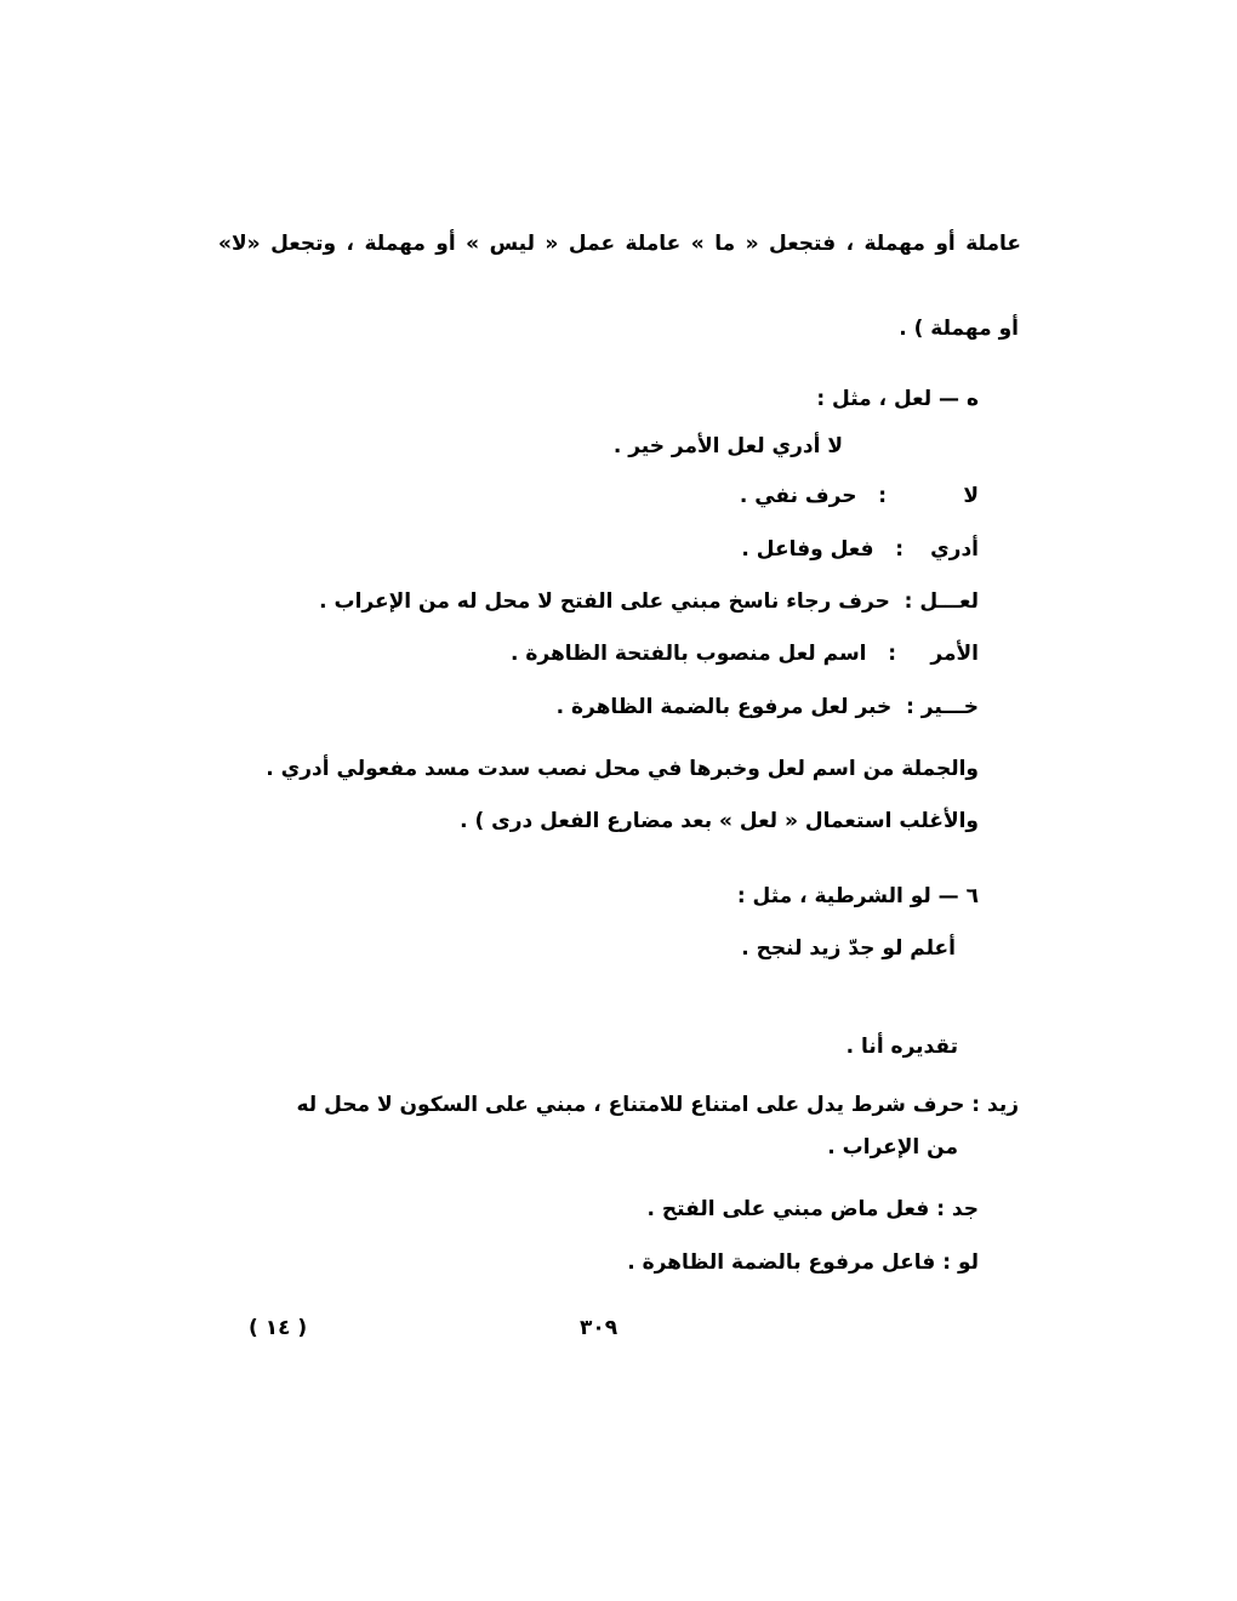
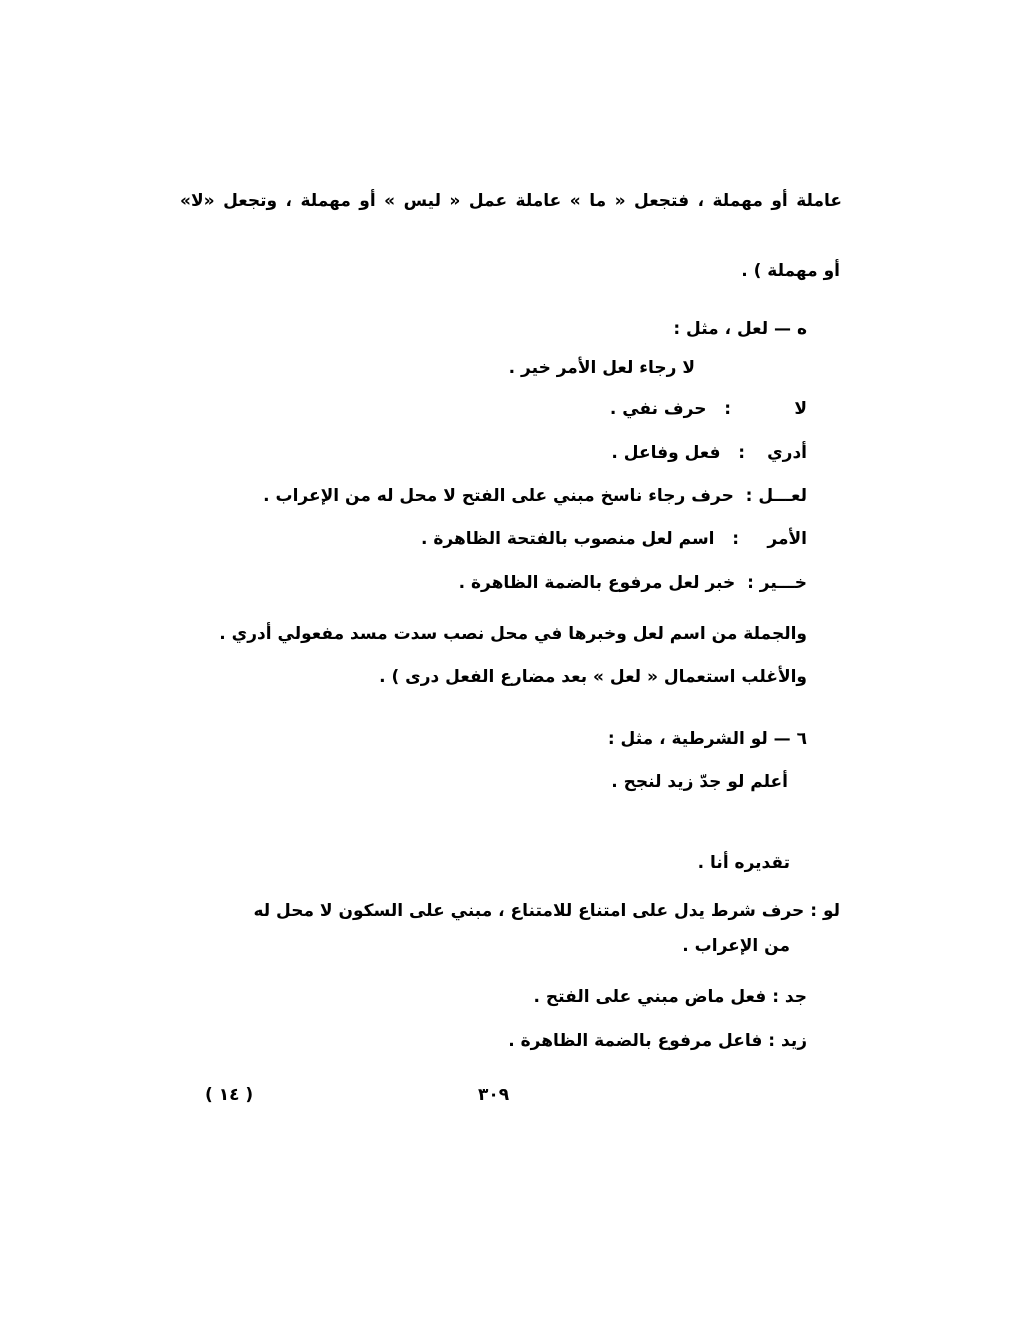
  عاملة أو مهملة ، فتجعل « ما » عاملة عمل « ليس » أو مهملة ، وتجعل «لا»
  أو مهملة ) .
  ه — لعل ، مثل :
- لا أدري لعل الأمر خير .
+ لا رجاء لعل الأمر خير .
  لا : حرف نفي .
  أدري : فعل وفاعل .
  لعـــل : حرف رجاء ناسخ مبني على الفتح لا محل له من الإعراب .
  الأمر : اسم لعل منصوب بالفتحة الظاهرة .
  خـــير : خبر لعل مرفوع بالضمة الظاهرة .
  والجملة من اسم لعل وخبرها في محل نصب سدت مسد مفعولي أدري .
  والأغلب استعمال « لعل » بعد مضارع الفعل درى ) .
  ٦ — لو الشرطية ، مثل :
  أعلم لو جدّ زيد لنجح .
  تقديره أنا .
- زيد : حرف شرط يدل على امتناع للامتناع ، مبني على السكون لا محل له
+ لو : حرف شرط يدل على امتناع للامتناع ، مبني على السكون لا محل له
  من الإعراب .
  جد : فعل ماض مبني على الفتح .
- لو : فاعل مرفوع بالضمة الظاهرة .
+ زيد : فاعل مرفوع بالضمة الظاهرة .
  ( ١٤ )
  ٣٠٩
